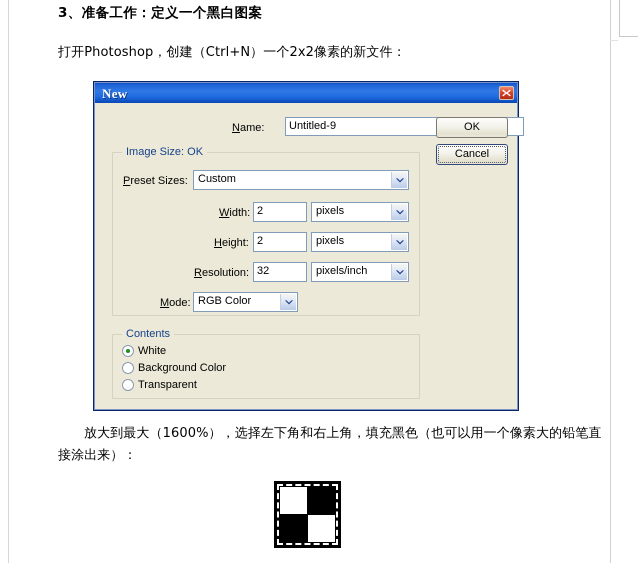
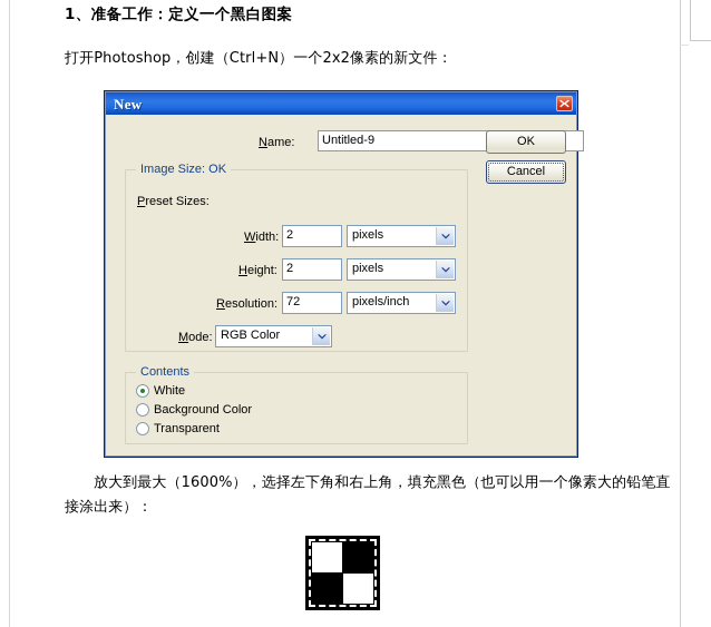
- 3、准备工作：定义一个黑白图案
+ 1、准备工作：定义一个黑白图案
  打开Photoshop，创建（Ctrl+N）一个2x2像素的新文件：
  New
  Name:
  Untitled-9
  OK
  Cancel
  Image Size: OK
  Preset Sizes:
- Custom
  Width:
  2
  pixels
  Height:
  2
  pixels
  Resolution:
- 32
+ 72
  pixels/inch
  Mode:
  RGB Color
  Contents
  White
  Background Color
  Transparent
  放大到最大（1600%），选择左下角和右上角，填充黑色（也可以用一个像素大的铅笔直接涂出来）：
